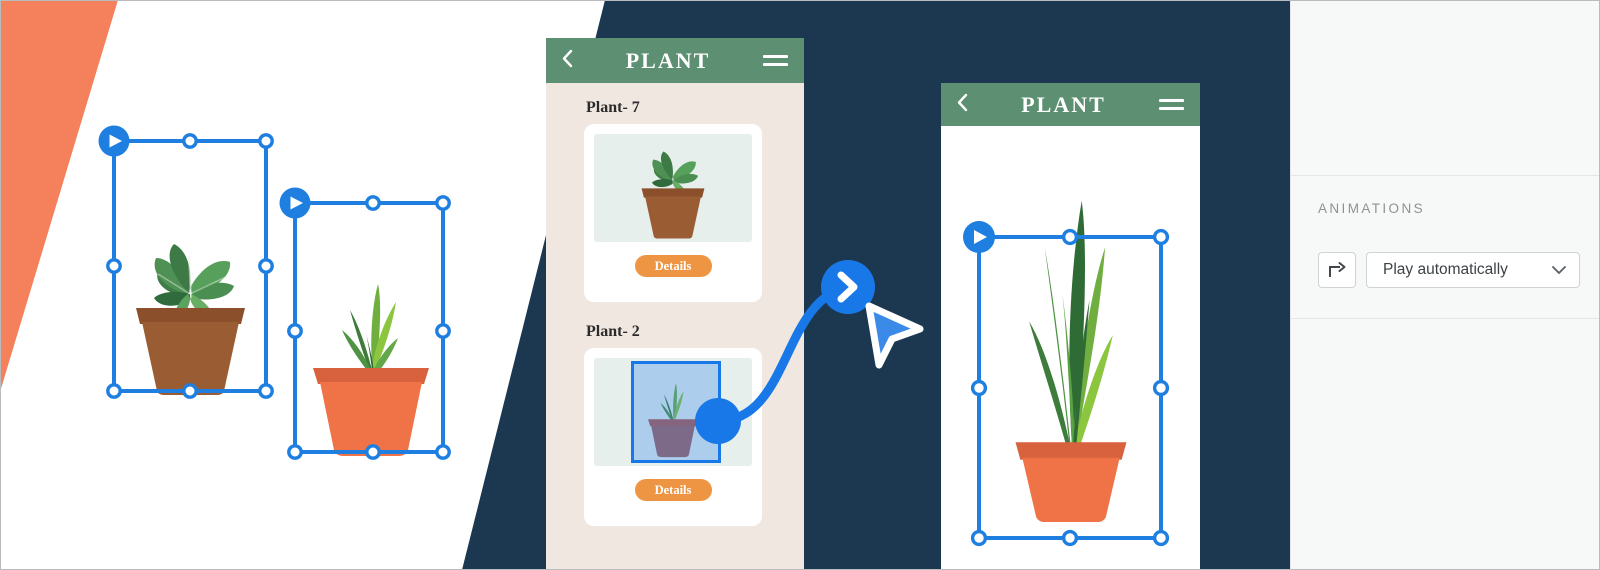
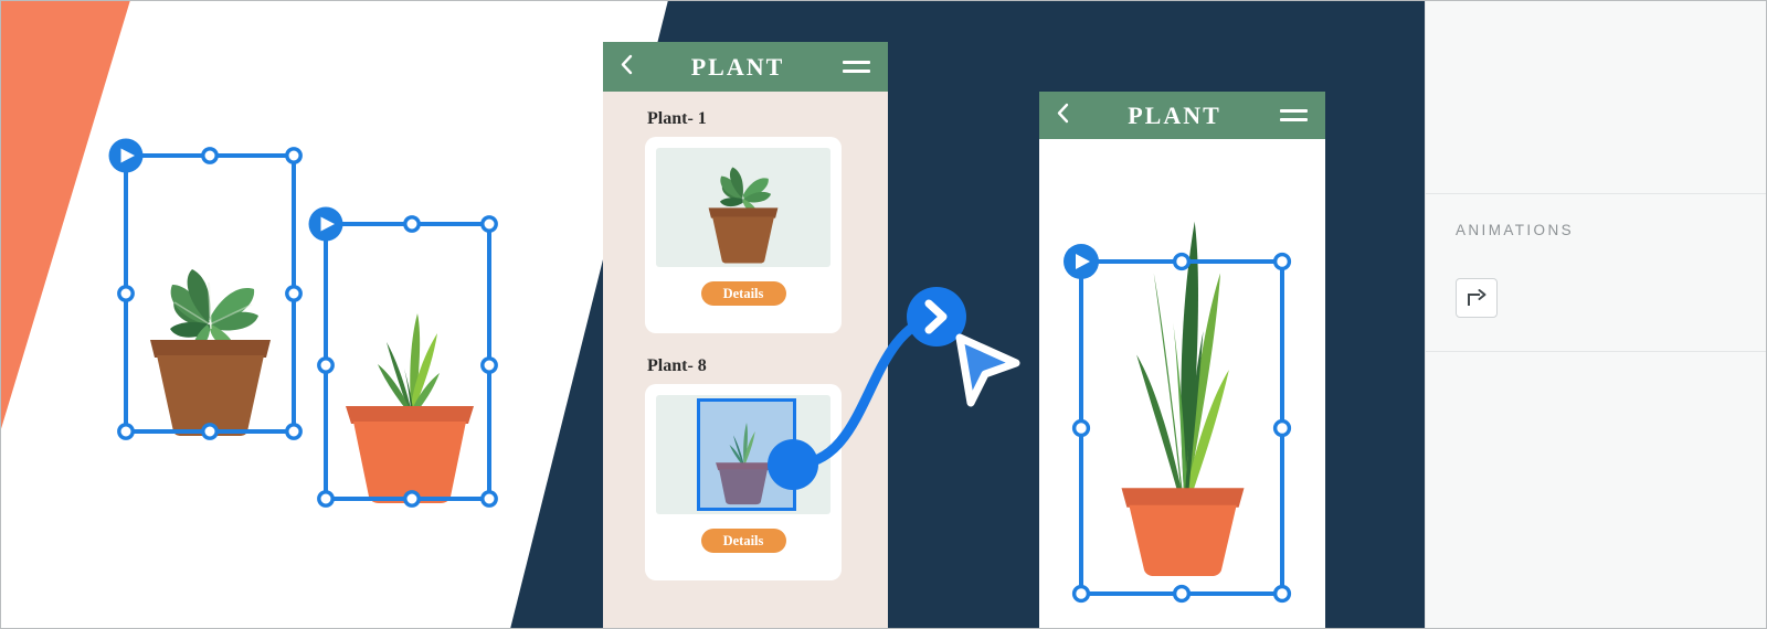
  PLANT
- Plant- 7
+ Plant- 1
  Details
- Plant- 2
+ Plant- 8
  Details
  PLANT
  ANIMATIONS
- Play automatically
